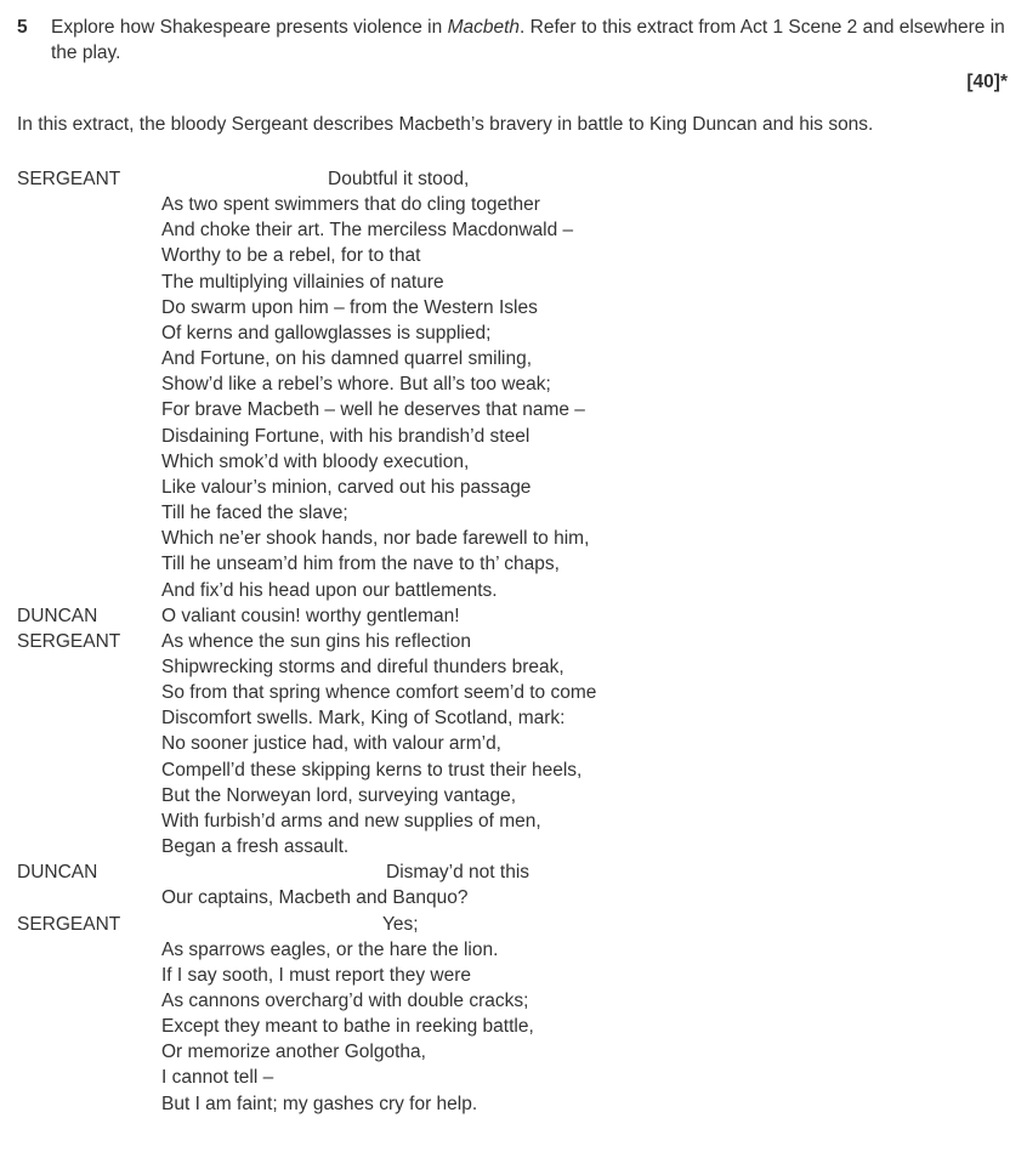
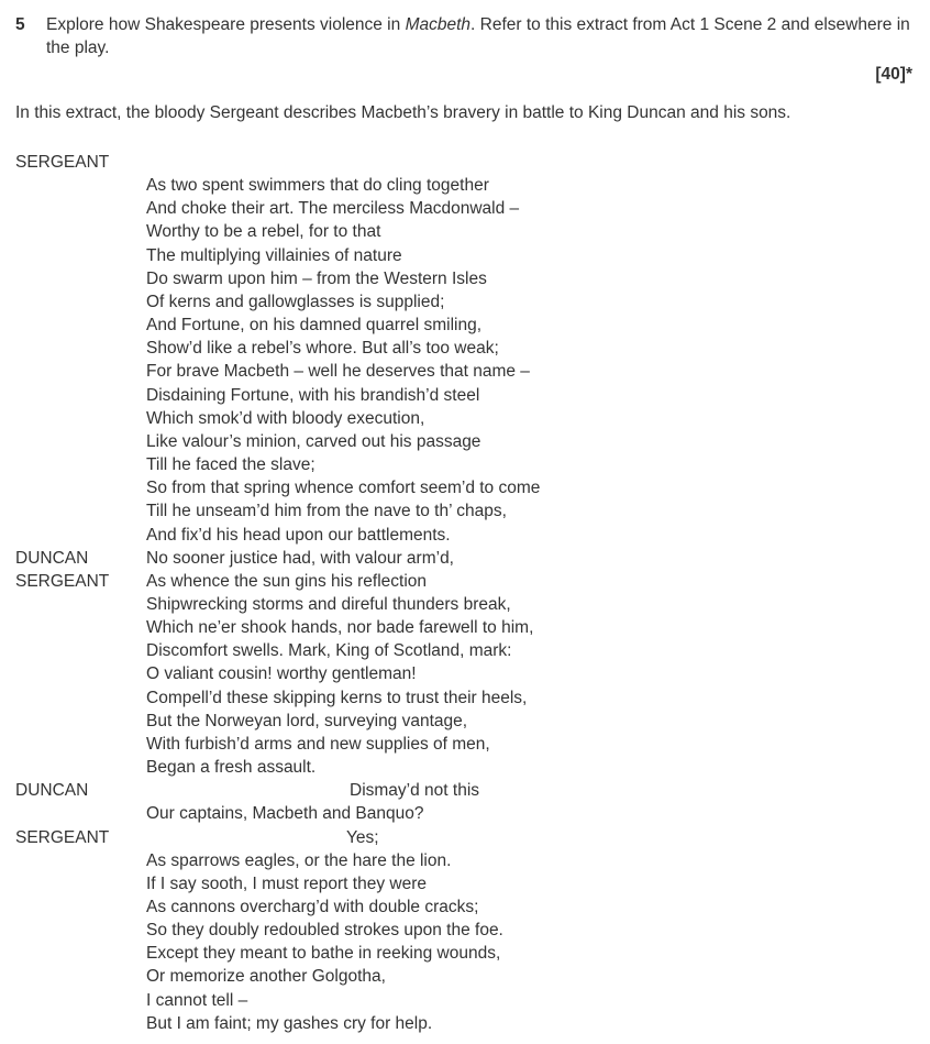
  5
  Explore how Shakespeare presents violence in Macbeth. Refer to this extract from Act 1 Scene 2 and elsewhere in the play.
  [40]*
  In this extract, the bloody Sergeant describes Macbeth’s bravery in battle to King Duncan and his sons.
  SERGEANT
- Doubtful it stood,
  As two spent swimmers that do cling together
  And choke their art. The merciless Macdonwald –
  Worthy to be a rebel, for to that
  The multiplying villainies of nature
  Do swarm upon him – from the Western Isles
  Of kerns and gallowglasses is supplied;
  And Fortune, on his damned quarrel smiling,
  Show’d like a rebel’s whore. But all’s too weak;
  For brave Macbeth – well he deserves that name –
  Disdaining Fortune, with his brandish’d steel
  Which smok’d with bloody execution,
  Like valour’s minion, carved out his passage
  Till he faced the slave;
- Which ne’er shook hands, nor bade farewell to him,
+ So from that spring whence comfort seem’d to come
  Till he unseam’d him from the nave to th’ chaps,
  And fix’d his head upon our battlements.
  DUNCAN
- O valiant cousin! worthy gentleman!
+ No sooner justice had, with valour arm’d,
  SERGEANT
  As whence the sun gins his reflection
  Shipwrecking storms and direful thunders break,
- So from that spring whence comfort seem’d to come
+ Which ne’er shook hands, nor bade farewell to him,
  Discomfort swells. Mark, King of Scotland, mark:
- No sooner justice had, with valour arm’d,
+ O valiant cousin! worthy gentleman!
  Compell’d these skipping kerns to trust their heels,
  But the Norweyan lord, surveying vantage,
  With furbish’d arms and new supplies of men,
  Began a fresh assault.
  DUNCAN
  Dismay’d not this
  Our captains, Macbeth and Banquo?
  SERGEANT
  Yes;
  As sparrows eagles, or the hare the lion.
  If I say sooth, I must report they were
  As cannons overcharg’d with double cracks;
+ So they doubly redoubled strokes upon the foe.
- Except they meant to bathe in reeking battle,
+ Except they meant to bathe in reeking wounds,
  Or memorize another Golgotha,
  I cannot tell –
  But I am faint; my gashes cry for help.
